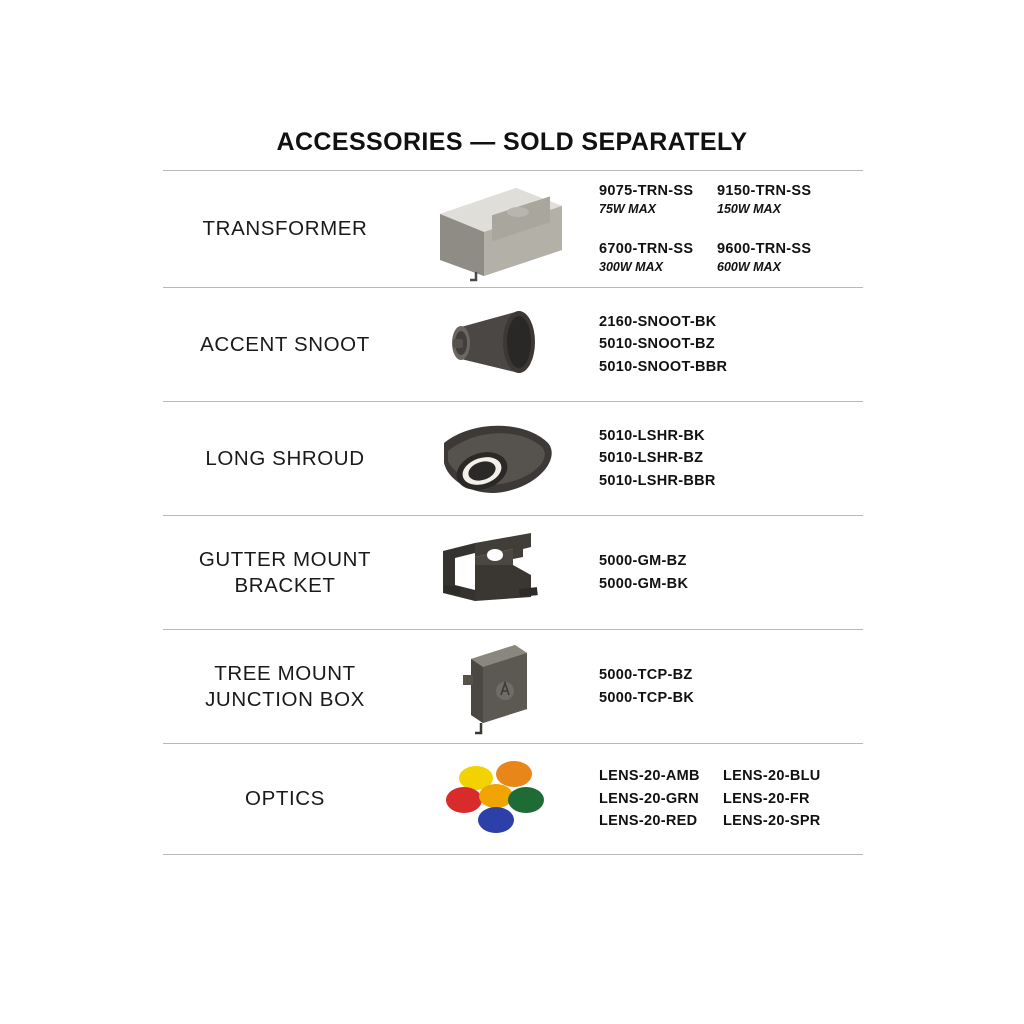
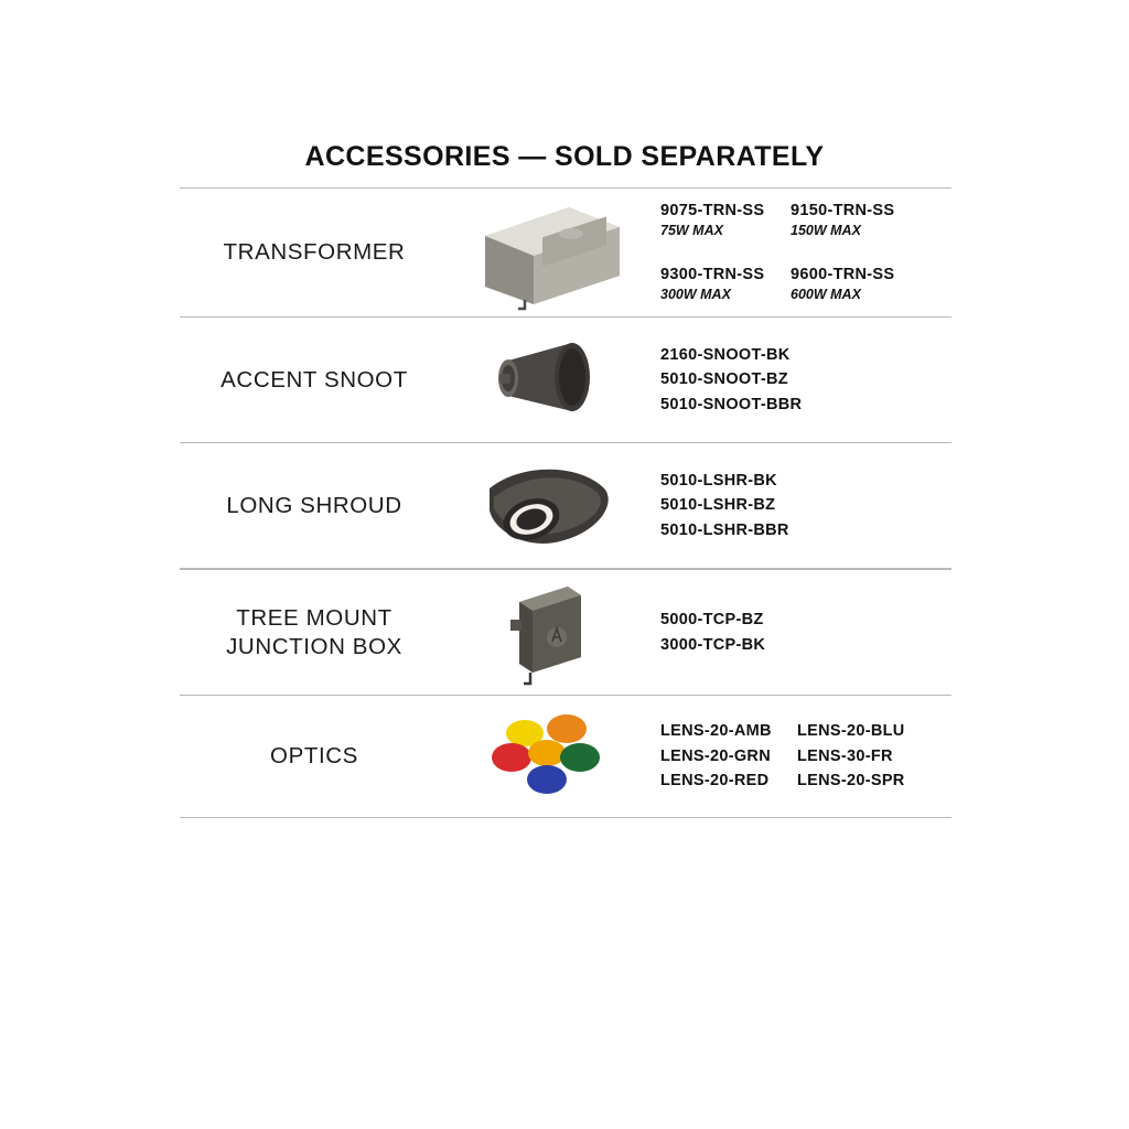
  ACCESSORIES — SOLD SEPARATELY
  TRANSFORMER
  9075-TRN-SS
  75W MAX
  9150-TRN-SS
  150W MAX
- 6700-TRN-SS
+ 9300-TRN-SS
  300W MAX
  9600-TRN-SS
  600W MAX
  ACCENT SNOOT
  2160-SNOOT-BK
  5010-SNOOT-BZ
  5010-SNOOT-BBR
  LONG SHROUD
  5010-LSHR-BK
  5010-LSHR-BZ
  5010-LSHR-BBR
- GUTTER MOUNT
- BRACKET
- 5000-GM-BZ
- 5000-GM-BK
  TREE MOUNT
  JUNCTION BOX
  5000-TCP-BZ
- 5000-TCP-BK
+ 3000-TCP-BK
  OPTICS
  LENS-20-AMB
  LENS-20-BLU
  LENS-20-GRN
- LENS-20-FR
+ LENS-30-FR
  LENS-20-RED
  LENS-20-SPR
